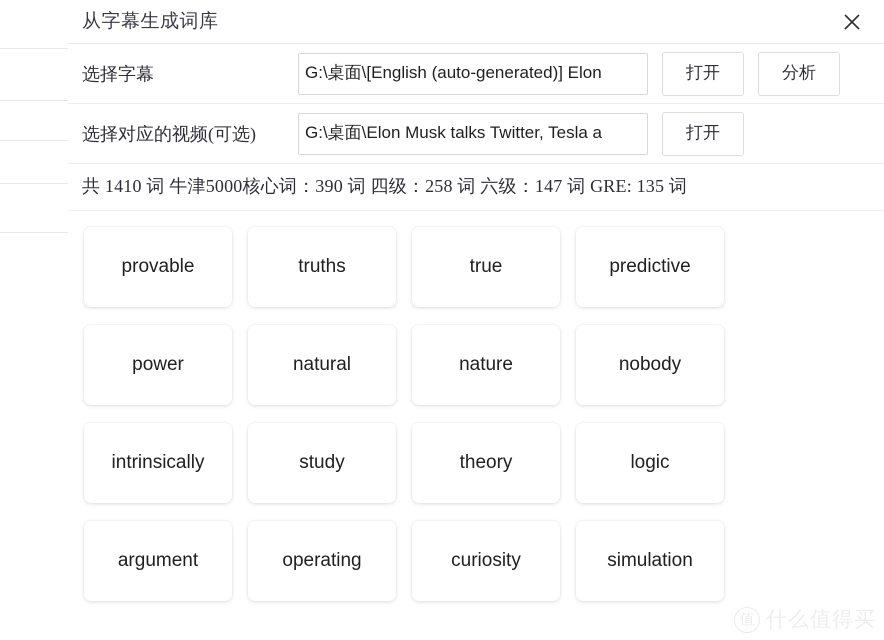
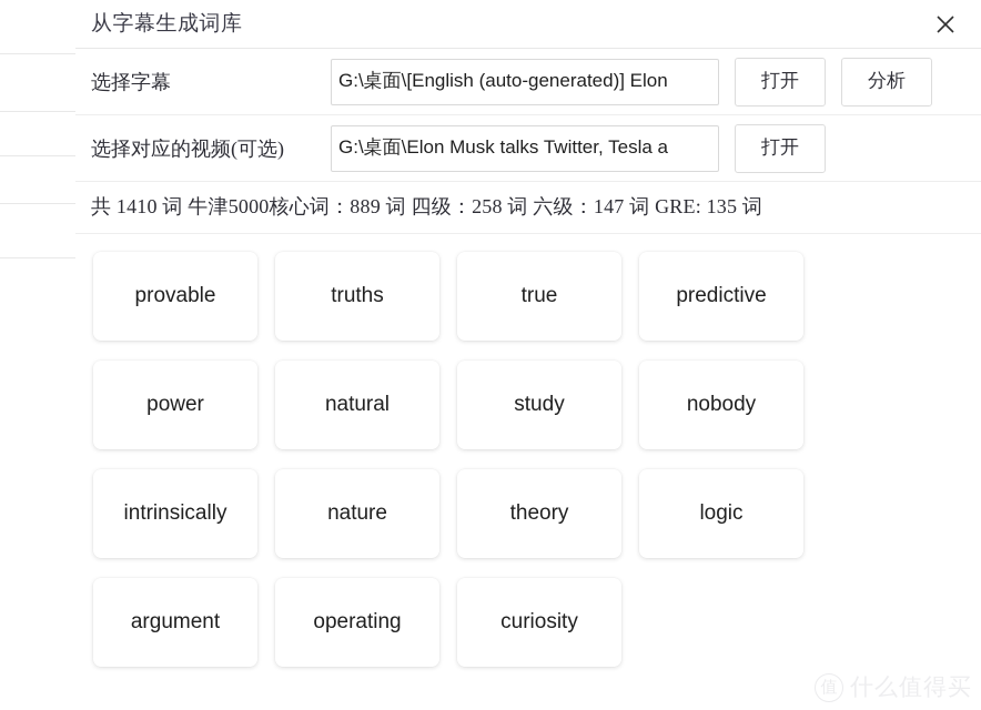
  从字幕生成词库
  选择字幕
  G:\桌面\[English (auto-generated)] Elon
  打开
  分析
  选择对应的视频(可选)
  G:\桌面\Elon Musk talks Twitter, Tesla a
  打开
- 共 1410 词 牛津5000核心词：390 词 四级：258 词 六级：147 词 GRE: 135 词
+ 共 1410 词 牛津5000核心词：889 词 四级：258 词 六级：147 词 GRE: 135 词
  provable
  truths
  true
  predictive
  power
  natural
- nature
+ study
  nobody
  intrinsically
- study
+ nature
  theory
  logic
  argument
  operating
  curiosity
- simulation
